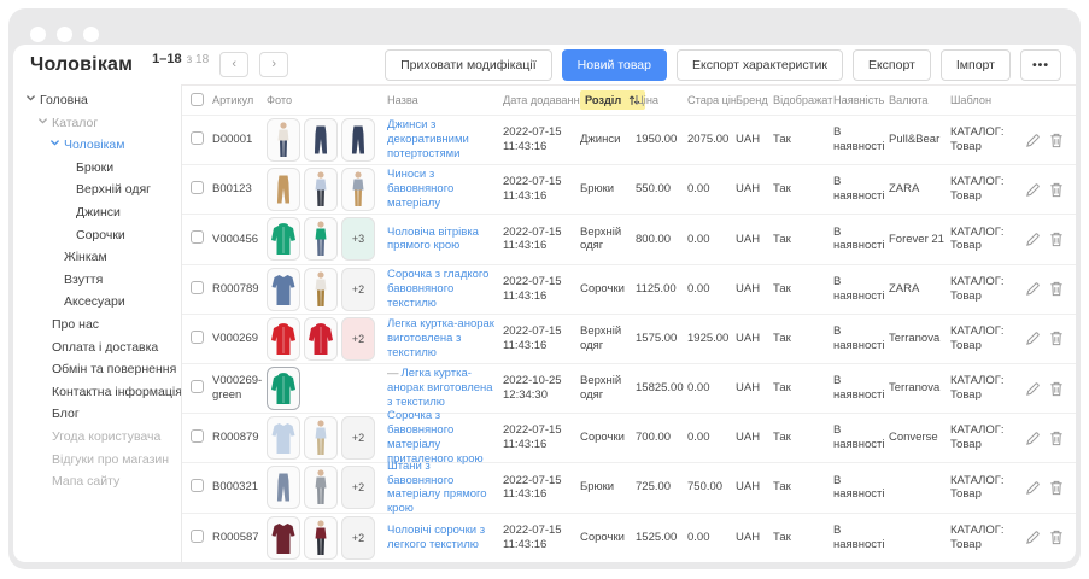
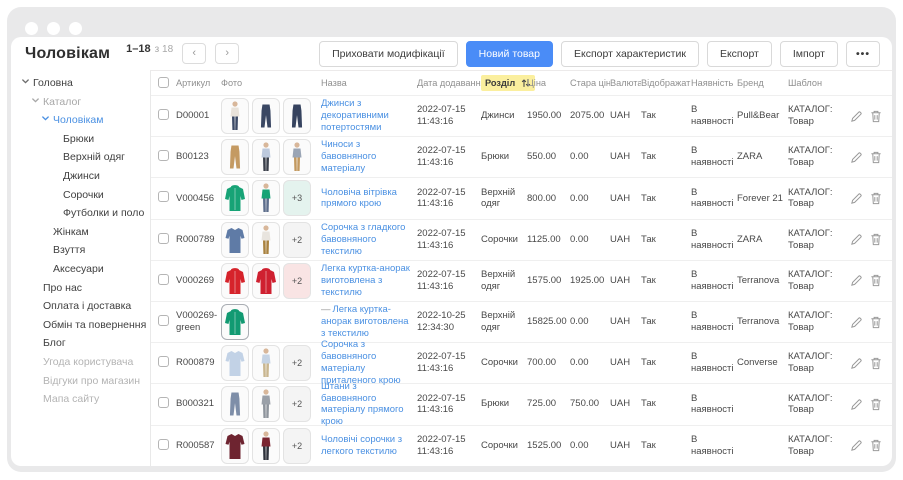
  Чоловікам
  1–18
  з 18
  ‹
  ›
  Приховати модифікації
  Новий товар
  Експорт характеристик
  Експорт
  Імпорт
  •••
  Головна
  Каталог
  Чоловікам
  Брюки
  Верхній одяг
  Джинси
  Сорочки
+ Футболки и поло
  Жінкам
  Взуття
  Аксесуари
  Про нас
  Оплата і доставка
  Обмін та повернення
- Контактна інформація
  Блог
  Угода користувача
  Відгуки про магазин
  Мапа сайту
  Артикул
  Фото
  Назва
  Дата додаванн
  Розділ
  Ціна
  Стара цін
- Бренд
+ Валюта
  Відображат
  Наявність
- Валюта
+ Бренд
  Шаблон
  D00001
  Джинси з декоративними потертостями
  2022-07-15 11:43:16
  Джинси
  1950.00
  2075.00
  UAH
  Так
  В наявності
  Pull&Bear
  КАТАЛОГ: Товар
  B00123
  Чиноси з бавовняного матеріалу
  2022-07-15 11:43:16
  Брюки
  550.00
  0.00
  UAH
  Так
  В наявності
  ZARA
  КАТАЛОГ: Товар
  V000456
  +3
  Чоловіча вітрівка прямого крою
  2022-07-15 11:43:16
  Верхній одяг
  800.00
  0.00
  UAH
  Так
  В наявності
  Forever 21
  КАТАЛОГ: Товар
  R000789
  +2
  Сорочка з гладкого бавовняного текстилю
  2022-07-15 11:43:16
  Сорочки
  1125.00
  0.00
  UAH
  Так
  В наявності
  ZARA
  КАТАЛОГ: Товар
  V000269
  +2
  Легка куртка-анорак виготовлена з текстилю
  2022-07-15 11:43:16
  Верхній одяг
  1575.00
  1925.00
  UAH
  Так
  В наявності
  Terranova
  КАТАЛОГ: Товар
  V000269-green
  — Легка куртка-анорак виготовлена з текстилю
  2022-10-25 12:34:30
  Верхній одяг
  15825.00
  0.00
  UAH
  Так
  В наявності
  Terranova
  КАТАЛОГ: Товар
  R000879
  +2
  Сорочка з бавовняного матеріалу приталеного крою
  2022-07-15 11:43:16
  Сорочки
  700.00
  0.00
  UAH
  Так
  В наявності
  Converse
  КАТАЛОГ: Товар
  B000321
  +2
  Штани з бавовняного матеріалу прямого крою
  2022-07-15 11:43:16
  Брюки
  725.00
  750.00
  UAH
  Так
  В наявності
  КАТАЛОГ: Товар
  R000587
  +2
  Чоловічі сорочки з легкого текстилю
  2022-07-15 11:43:16
  Сорочки
  1525.00
  0.00
  UAH
  Так
  В наявності
  КАТАЛОГ: Товар
